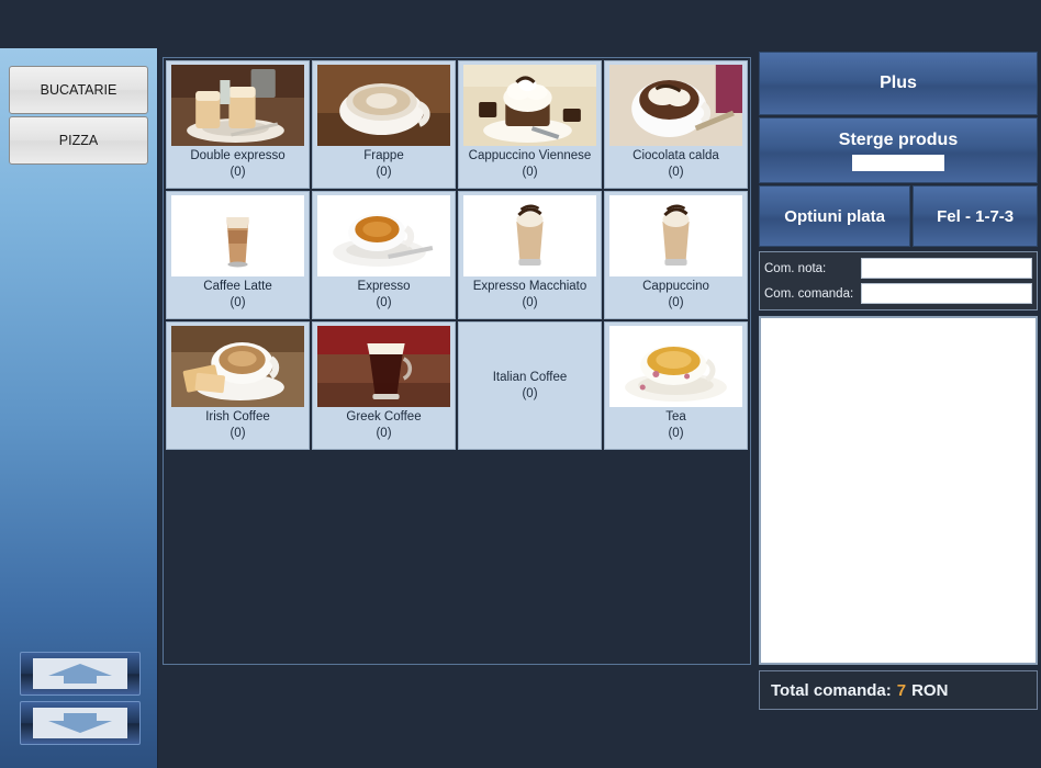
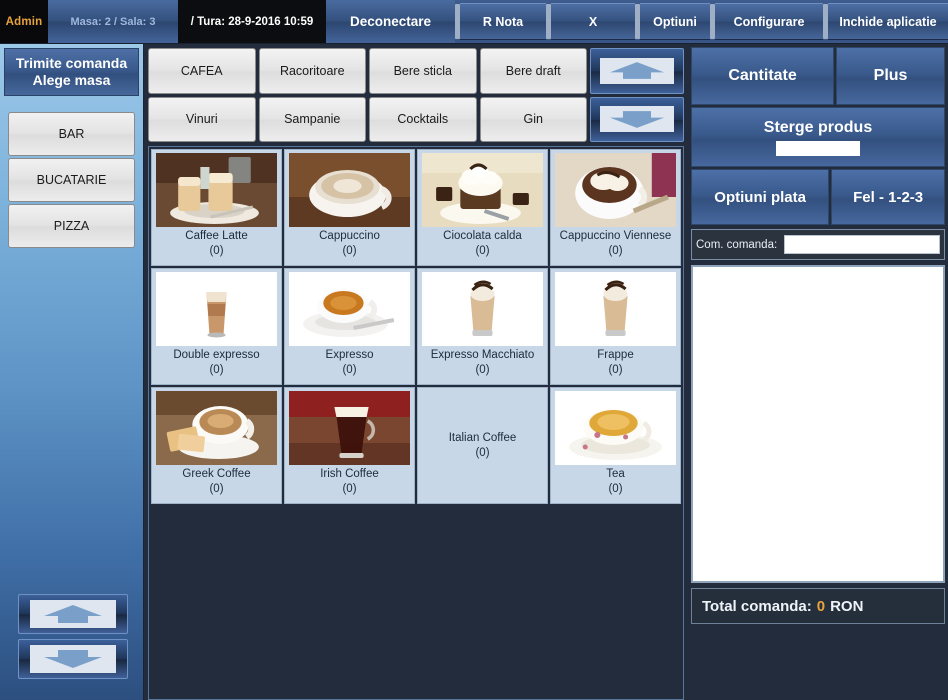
+ Admin
+ Masa: 2 / Sala: 3
+ / Tura: 28-9-2016 10:59
+ Deconectare
+ R Nota
+ X
+ Optiuni
+ Configurare
+ Inchide aplicatie
+ Trimite comanda
+ Alege masa
+ BAR
  BUCATARIE
  PIZZA
+ CAFEA
+ Racoritoare
+ Bere sticla
+ Bere draft
+ Vinuri
+ Sampanie
+ Cocktails
+ Gin
- Double expresso
+ Caffee Latte
  (0)
- Frappe
+ Cappuccino
  (0)
- Cappuccino Viennese
+ Ciocolata calda
  (0)
- Ciocolata calda
+ Cappuccino Viennese
  (0)
- Caffee Latte
+ Double expresso
  (0)
  Expresso
  (0)
  Expresso Macchiato
  (0)
- Cappuccino
+ Frappe
  (0)
- Irish Coffee
+ Greek Coffee
  (0)
- Greek Coffee
+ Irish Coffee
  (0)
  Italian Coffee
  (0)
  Tea
  (0)
+ Cantitate
  Plus
  Sterge produs
  Optiuni plata
- Fel - 1-7-3
+ Fel - 1-2-3
- Com. nota:
  Com. comanda:
  Total comanda:
- 7
+ 0
  RON
